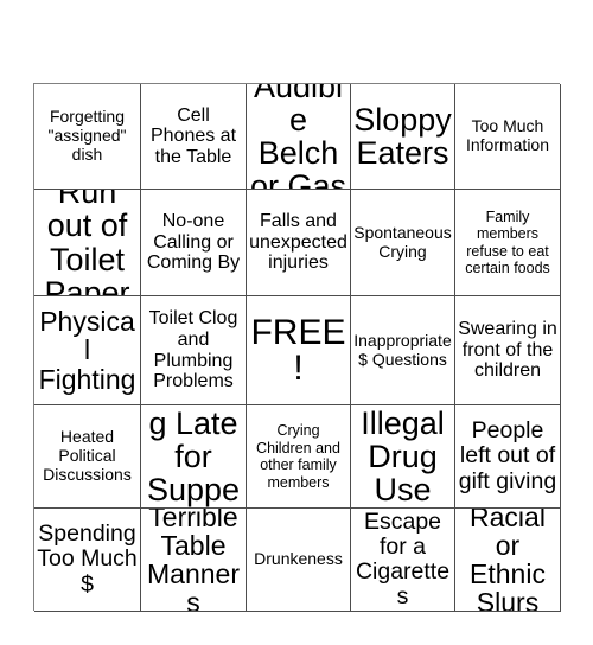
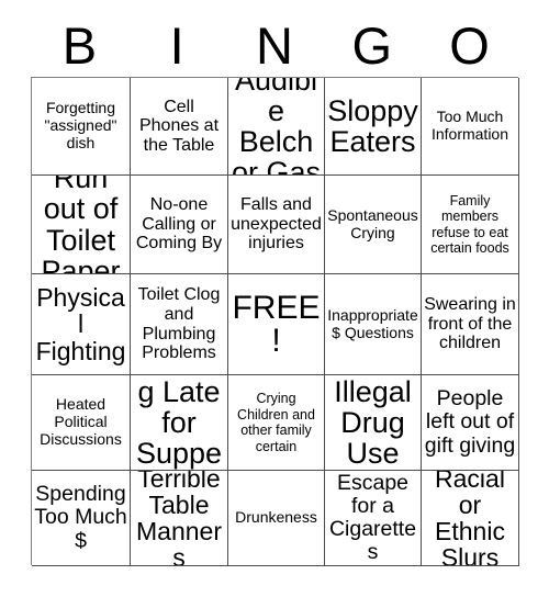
+ B
+ I
+ N
+ G
+ O
  Forgetting "assigned" dish
  Cell Phones at the Table
  Audible Belch or Gas
  Sloppy Eaters
  Too Much Information
  Run out of Toilet Paper
  No-one Calling or Coming By
  Falls and unexpected injuries
  Spontaneous Crying
  Family members refuse to eat certain foods
  Physical Fighting
  Toilet Clog and Plumbing Problems
  FREE!
  Inappropriate $ Questions
  Swearing in front of the children
  Heated Political Discussions
- Crying Children and other family members
+ Crying Children and other family certain
  Illegal Drug Use
  People left out of gift giving
  Spending Too Much $
  Terrible Table Manners
  Drunkeness
  Escape for a Cigarettes
  Racial or Ethnic Slurs
